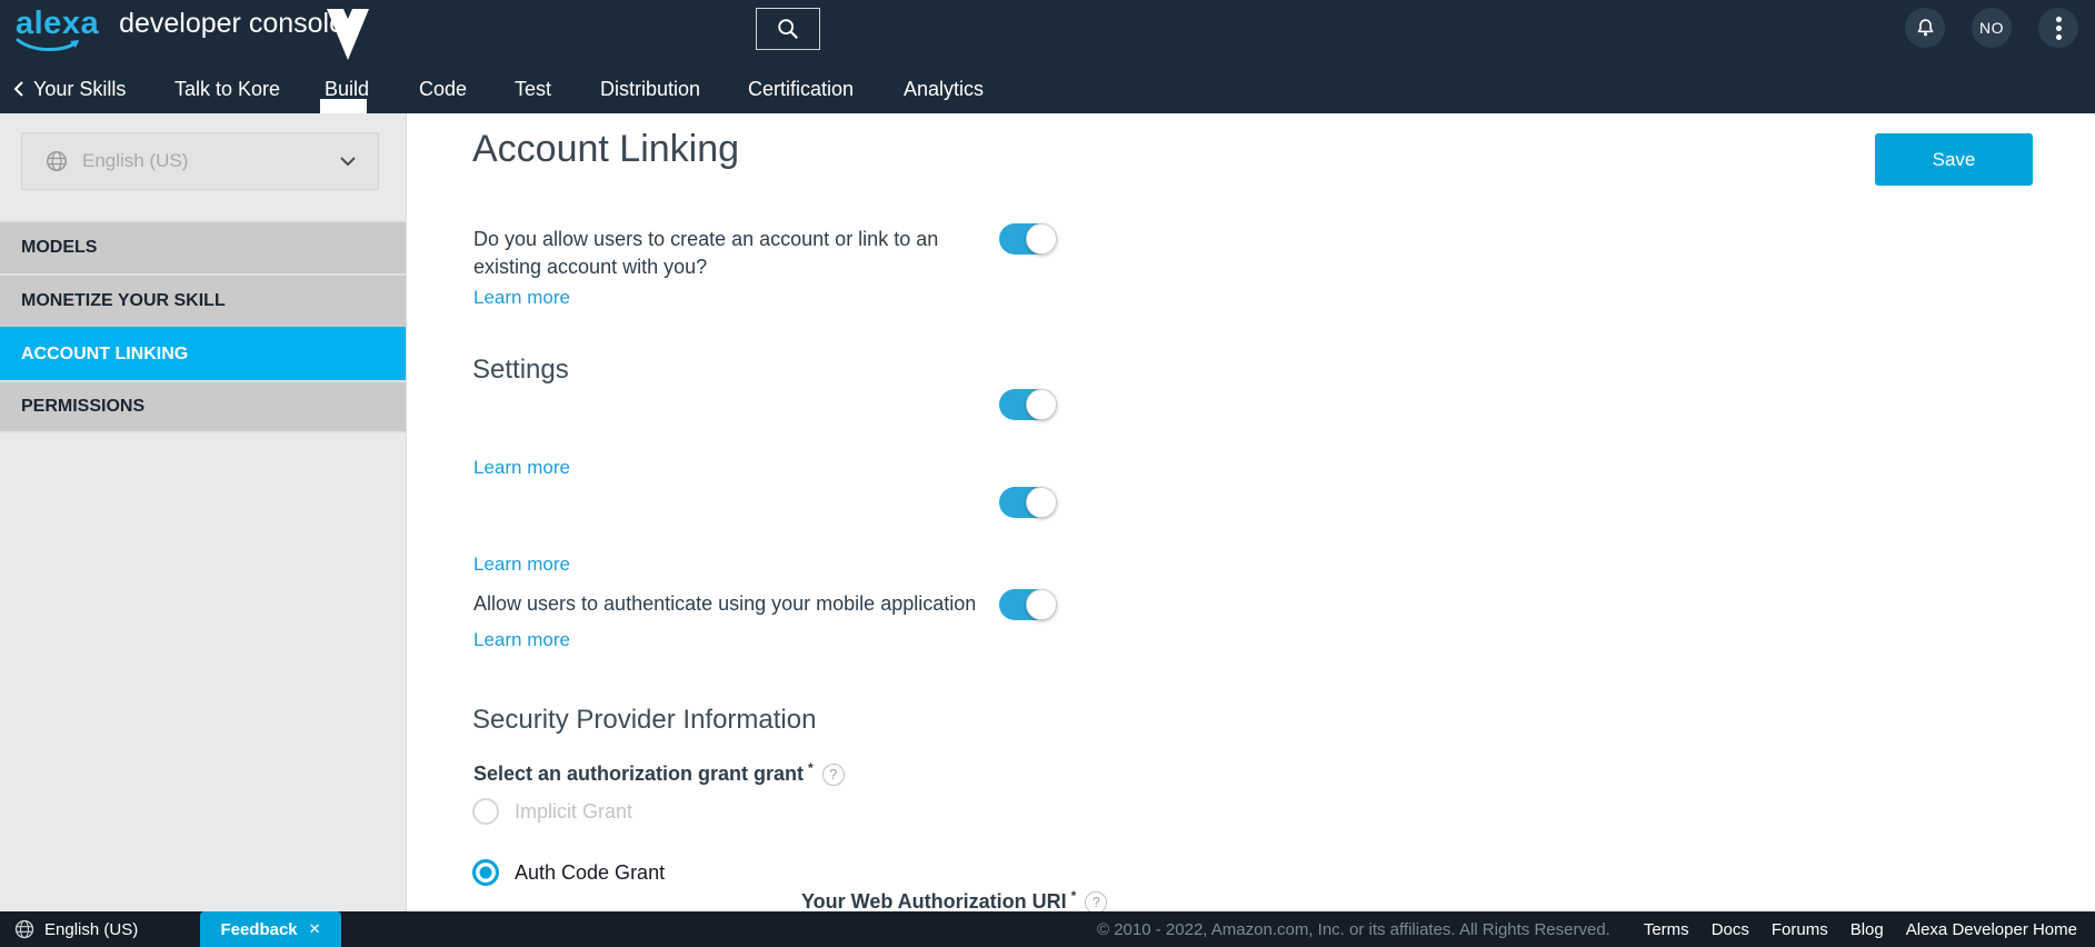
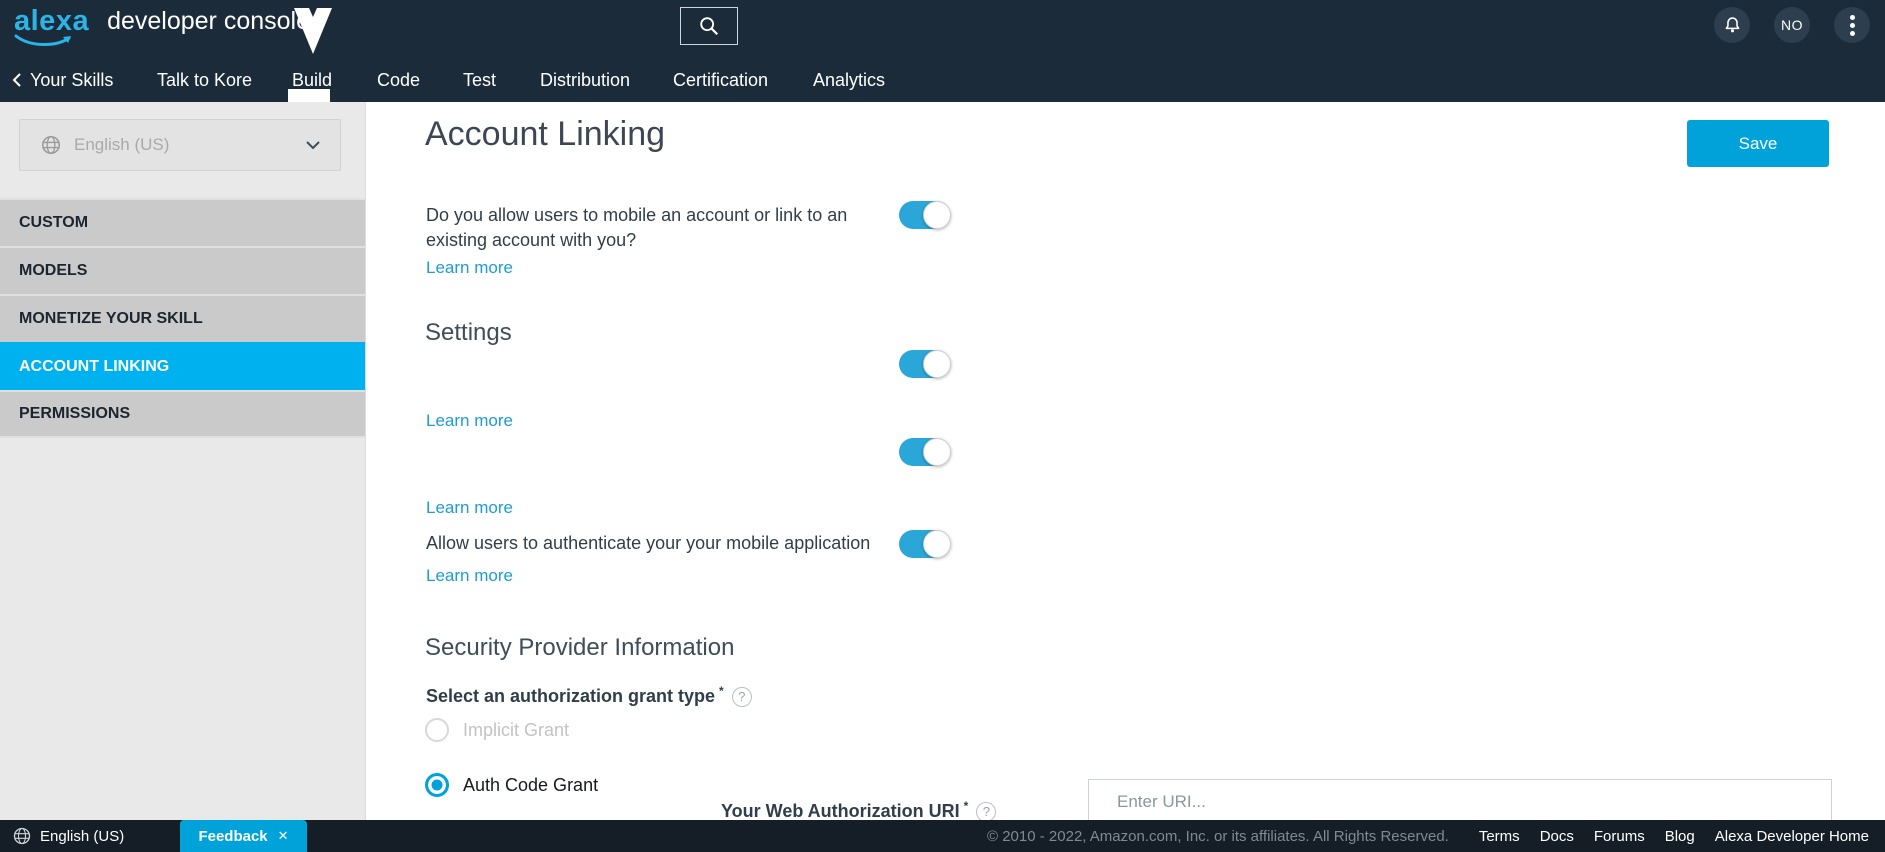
  alexa
  developer consol
  NO
  Your Skills
  Talk to Kore
  Build
  Code
  Test
  Distribution
  Certification
  Analytics
  English (US)
+ CUSTOM
  MODELS
  MONETIZE YOUR SKILL
  ACCOUNT LINKING
  PERMISSIONS
  Account Linking
  Save
- Do you allow users to create an account or link to an existing account with you?
+ Do you allow users to mobile an account or link to an existing account with you?
  Learn more
  Settings
  Learn more
  Learn more
- Allow users to authenticate using your mobile application
+ Allow users to authenticate your your mobile application
  Learn more
  Security Provider Information
- Select an authorization grant grant
+ Select an authorization grant type
  *
  ?
  Implicit Grant
  Auth Code Grant
  Your Web Authorization URI
  *
  ?
+ Enter URI...
  English (US)
  Feedback
  ✕
  © 2010 - 2022, Amazon.com, Inc. or its affiliates. All Rights Reserved.
  Terms
  Docs
  Forums
  Blog
  Alexa Developer Home
